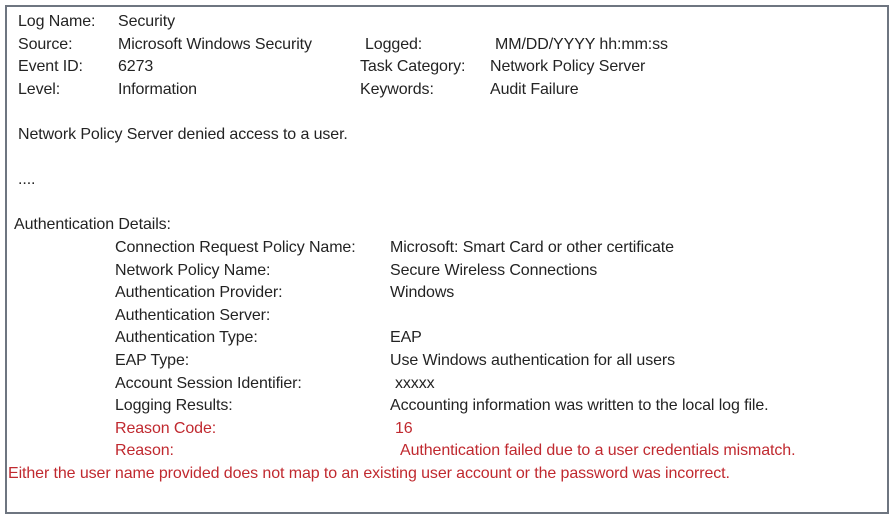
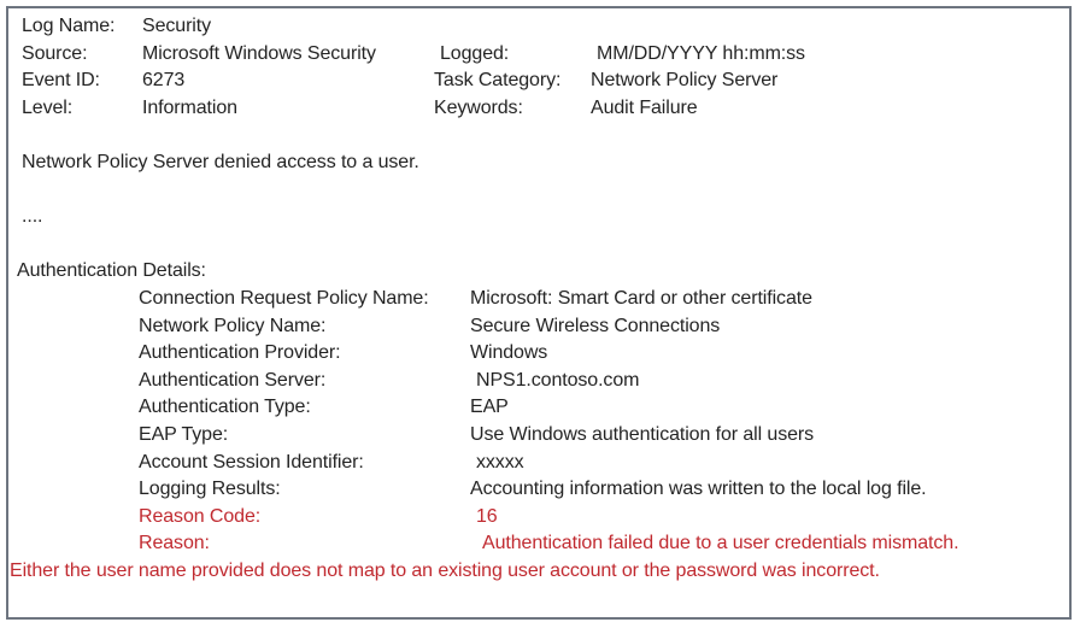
  Log Name:
  Security
  Source:
  Microsoft Windows Security
  Logged:
  MM/DD/YYYY hh:mm:ss
  Event ID:
  6273
  Task Category:
  Network Policy Server
  Level:
  Information
  Keywords:
  Audit Failure
  Network Policy Server denied access to a user.
  ....
  Authentication Details:
  Connection Request Policy Name:
  Microsoft: Smart Card or other certificate
  Network Policy Name:
  Secure Wireless Connections
  Authentication Provider:
  Windows
  Authentication Server:
+ NPS1.contoso.com
  Authentication Type:
  EAP
  EAP Type:
  Use Windows authentication for all users
  Account Session Identifier:
  xxxxx
  Logging Results:
  Accounting information was written to the local log file.
  Reason Code:
  16
  Reason:
  Authentication failed due to a user credentials mismatch.
  Either the user name provided does not map to an existing user account or the password was incorrect.
